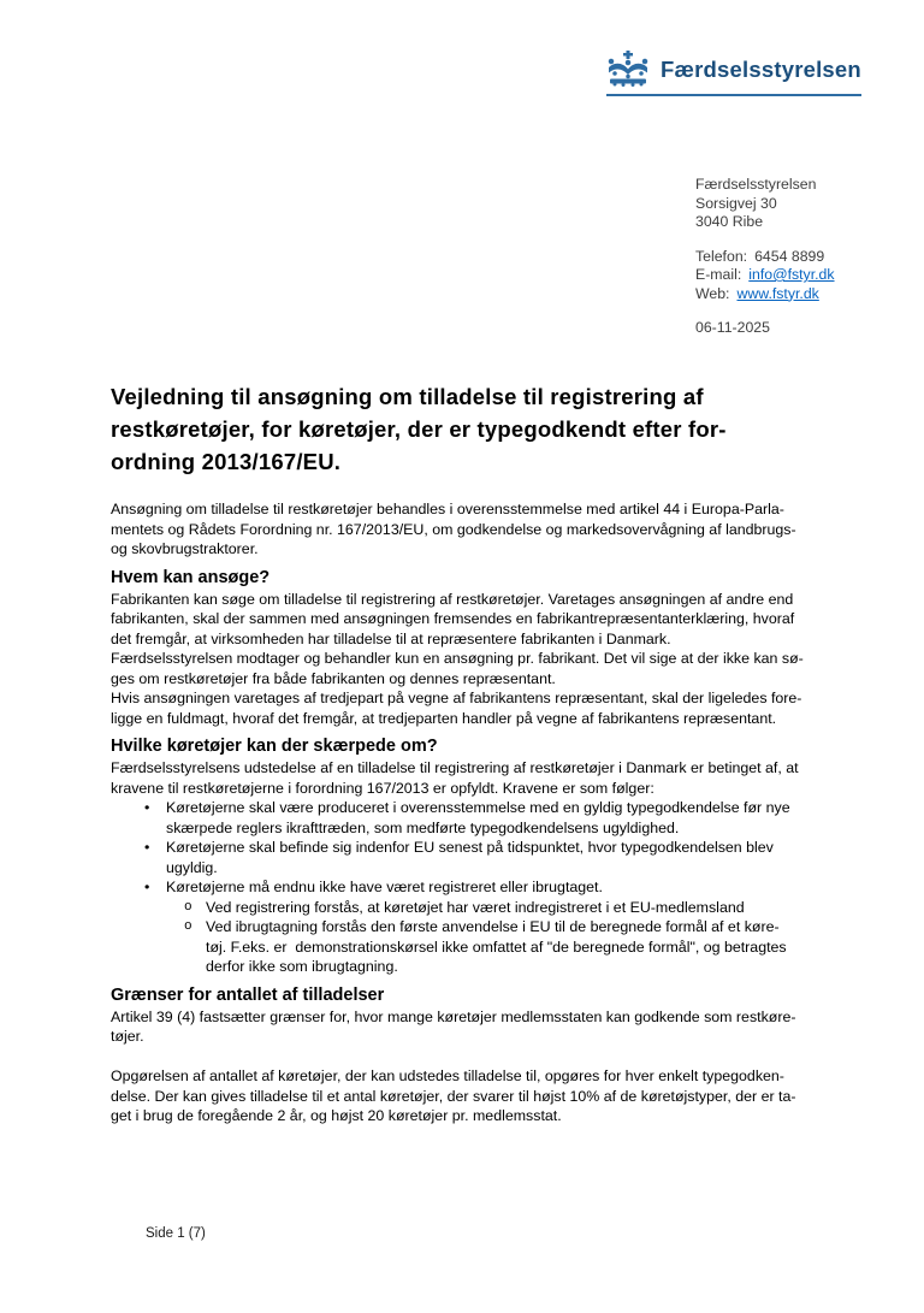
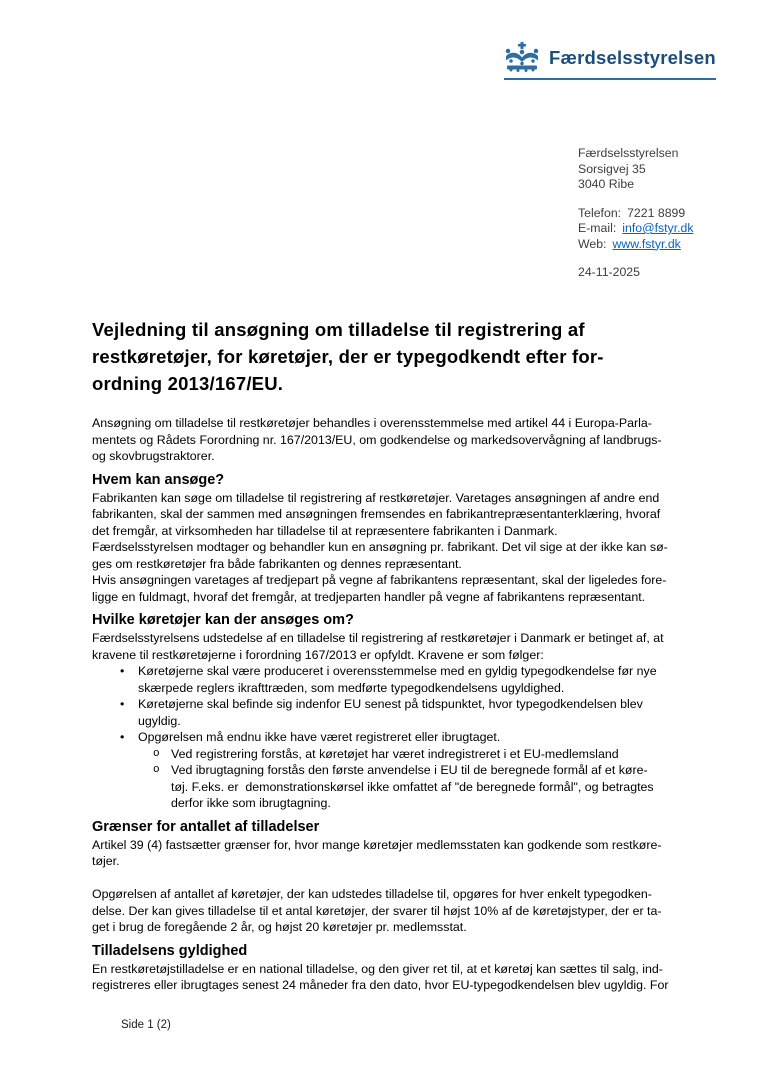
  Færdselsstyrelsen
  Færdselsstyrelsen
- Sorsigvej 30
+ Sorsigvej 35
  3040 Ribe
- Telefon: 6454 8899
+ Telefon: 7221 8899
  E-mail: info@fstyr.dk
  Web: www.fstyr.dk
- 06-11-2025
+ 24-11-2025
  Vejledning til ansøgning om tilladelse til registrering af
  restkøretøjer, for køretøjer, der er typegodkendt efter for-
  ordning 2013/167/EU.
  Ansøgning om tilladelse til restkøretøjer behandles i overensstemmelse med artikel 44 i Europa-Parla-
  mentets og Rådets Forordning nr. 167/2013/EU, om godkendelse og markedsovervågning af landbrugs-
  og skovbrugstraktorer.
  Hvem kan ansøge?
  Fabrikanten kan søge om tilladelse til registrering af restkøretøjer. Varetages ansøgningen af andre end
  fabrikanten, skal der sammen med ansøgningen fremsendes en fabrikantrepræsentanterklæring, hvoraf
  det fremgår, at virksomheden har tilladelse til at repræsentere fabrikanten i Danmark.
  Færdselsstyrelsen modtager og behandler kun en ansøgning pr. fabrikant. Det vil sige at der ikke kan sø-
  ges om restkøretøjer fra både fabrikanten og dennes repræsentant.
  Hvis ansøgningen varetages af tredjepart på vegne af fabrikantens repræsentant, skal der ligeledes fore-
  ligge en fuldmagt, hvoraf det fremgår, at tredjeparten handler på vegne af fabrikantens repræsentant.
- Hvilke køretøjer kan der skærpede om?
+ Hvilke køretøjer kan der ansøges om?
  Færdselsstyrelsens udstedelse af en tilladelse til registrering af restkøretøjer i Danmark er betinget af, at
  kravene til restkøretøjerne i forordning 167/2013 er opfyldt. Kravene er som følger:
  •
  Køretøjerne skal være produceret i overensstemmelse med en gyldig typegodkendelse før nye
  skærpede reglers ikrafttræden, som medførte typegodkendelsens ugyldighed.
  •
  Køretøjerne skal befinde sig indenfor EU senest på tidspunktet, hvor typegodkendelsen blev
  ugyldig.
  •
- Køretøjerne må endnu ikke have været registreret eller ibrugtaget.
+ Opgørelsen må endnu ikke have været registreret eller ibrugtaget.
  o
  Ved registrering forstås, at køretøjet har været indregistreret i et EU-medlemsland
  o
  Ved ibrugtagning forstås den første anvendelse i EU til de beregnede formål af et køre-
  tøj. F.eks. er demonstrationskørsel ikke omfattet af "de beregnede formål", og betragtes
  derfor ikke som ibrugtagning.
  Grænser for antallet af tilladelser
  Artikel 39 (4) fastsætter grænser for, hvor mange køretøjer medlemsstaten kan godkende som restkøre-
  tøjer.
  Opgørelsen af antallet af køretøjer, der kan udstedes tilladelse til, opgøres for hver enkelt typegodken-
  delse. Der kan gives tilladelse til et antal køretøjer, der svarer til højst 10% af de køretøjstyper, der er ta-
  get i brug de foregående 2 år, og højst 20 køretøjer pr. medlemsstat.
+ Tilladelsens gyldighed
+ En restkøretøjstilladelse er en national tilladelse, og den giver ret til, at et køretøj kan sættes til salg, ind-
+ registreres eller ibrugtages senest 24 måneder fra den dato, hvor EU-typegodkendelsen blev ugyldig. For
- Side 1 (7)
+ Side 1 (2)
